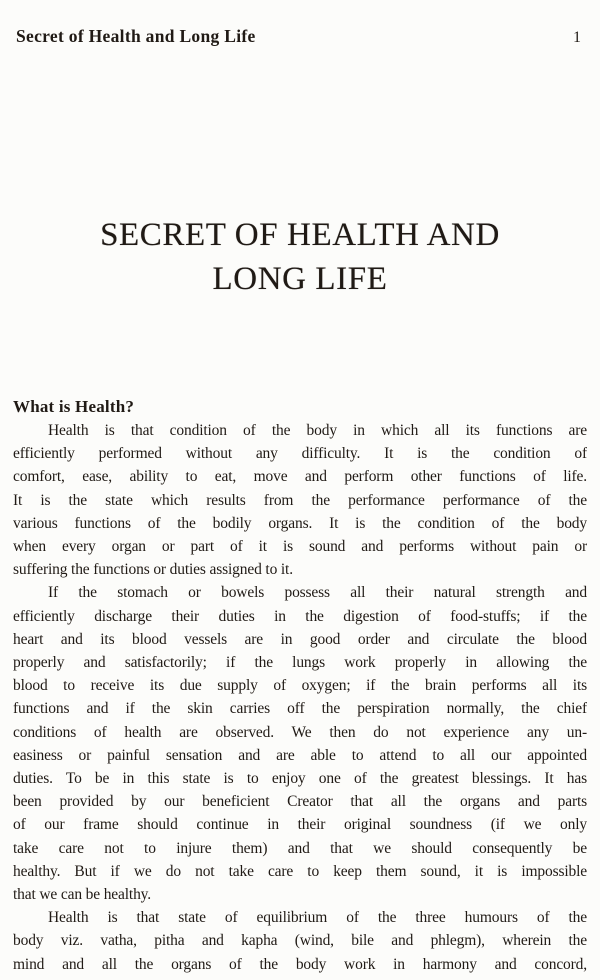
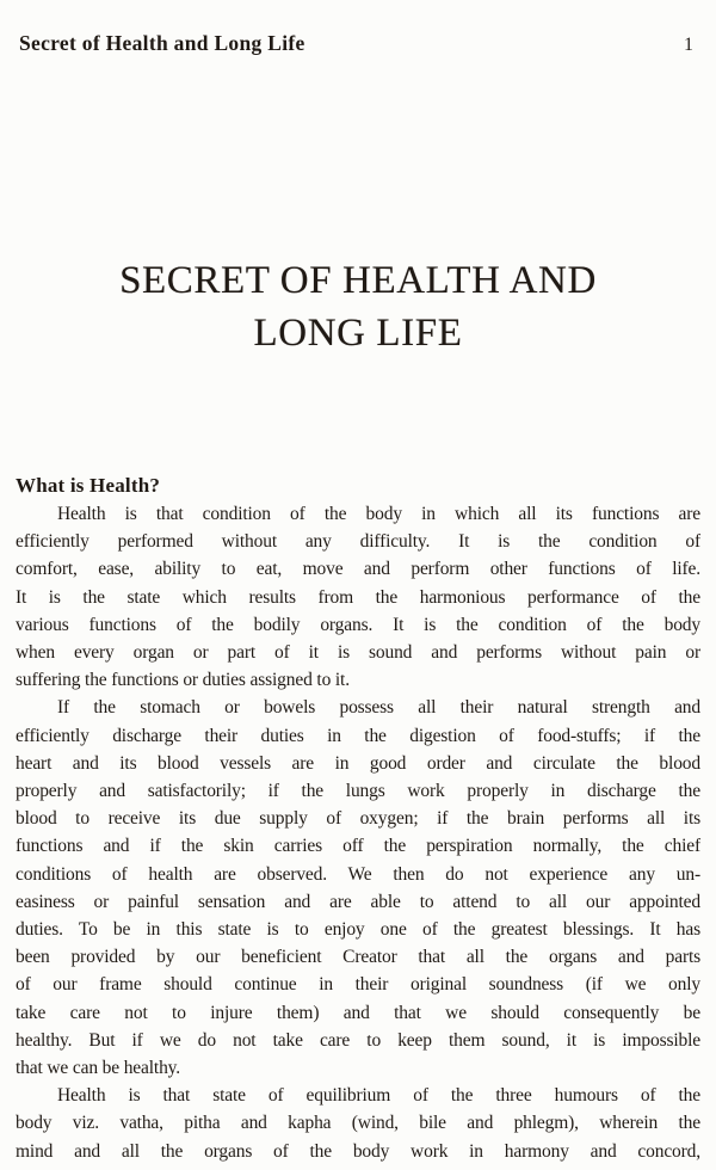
  Secret of Health and Long Life
  1
  SECRET OF HEALTH AND
  LONG LIFE
  What is Health?
  Health is that condition of the body in which all its functions are
  efficiently performed without any difficulty. It is the condition of
  comfort, ease, ability to eat, move and perform other functions of life.
- It is the state which results from the performance performance of the
+ It is the state which results from the harmonious performance of the
  various functions of the bodily organs. It is the condition of the body
  when every organ or part of it is sound and performs without pain or
  suffering the functions or duties assigned to it.
  If the stomach or bowels possess all their natural strength and
  efficiently discharge their duties in the digestion of food-stuffs; if the
  heart and its blood vessels are in good order and circulate the blood
- properly and satisfactorily; if the lungs work properly in allowing the
+ properly and satisfactorily; if the lungs work properly in discharge the
  blood to receive its due supply of oxygen; if the brain performs all its
  functions and if the skin carries off the perspiration normally, the chief
  conditions of health are observed. We then do not experience any un-
  easiness or painful sensation and are able to attend to all our appointed
  duties. To be in this state is to enjoy one of the greatest blessings. It has
  been provided by our beneficient Creator that all the organs and parts
  of our frame should continue in their original soundness (if we only
  take care not to injure them) and that we should consequently be
  healthy. But if we do not take care to keep them sound, it is impossible
  that we can be healthy.
  Health is that state of equilibrium of the three humours of the
  body viz. vatha, pitha and kapha (wind, bile and phlegm), wherein the
  mind and all the organs of the body work in harmony and concord,
